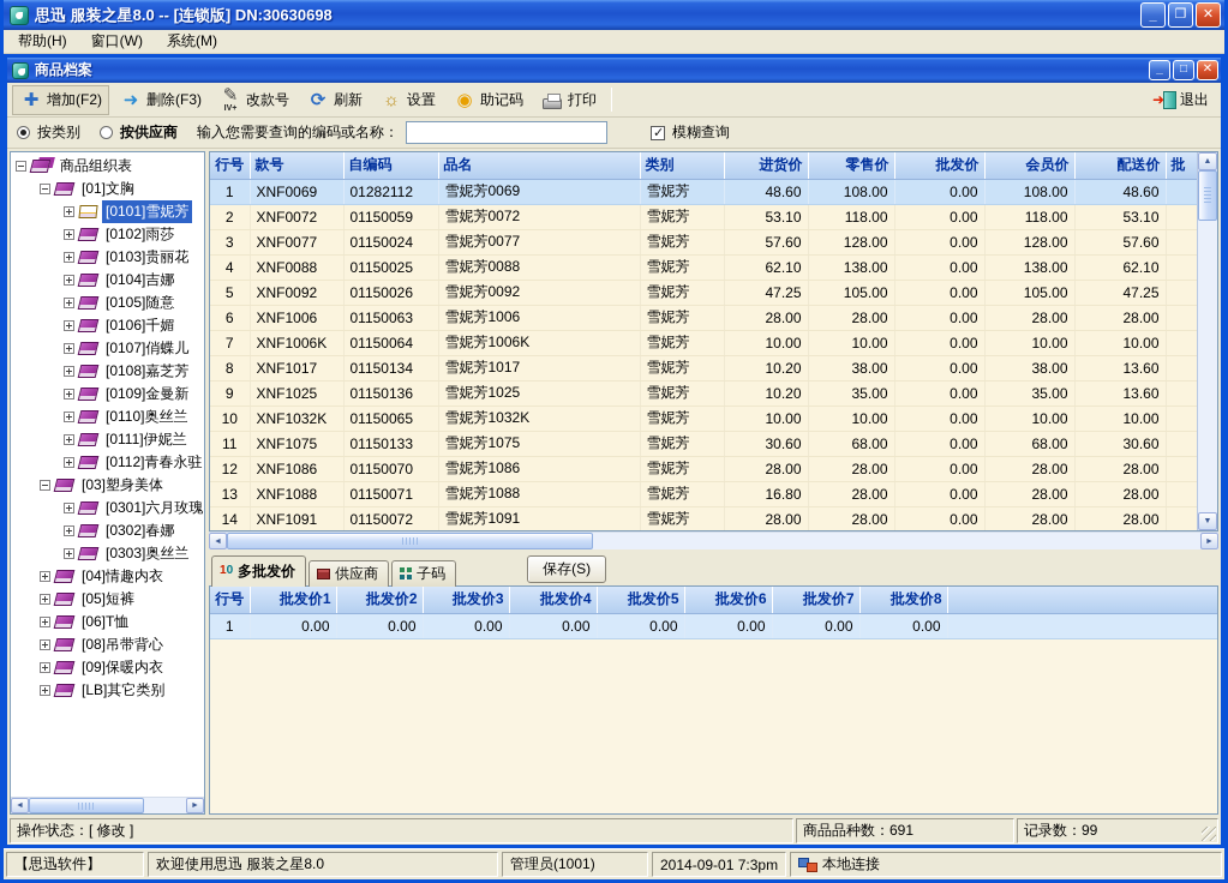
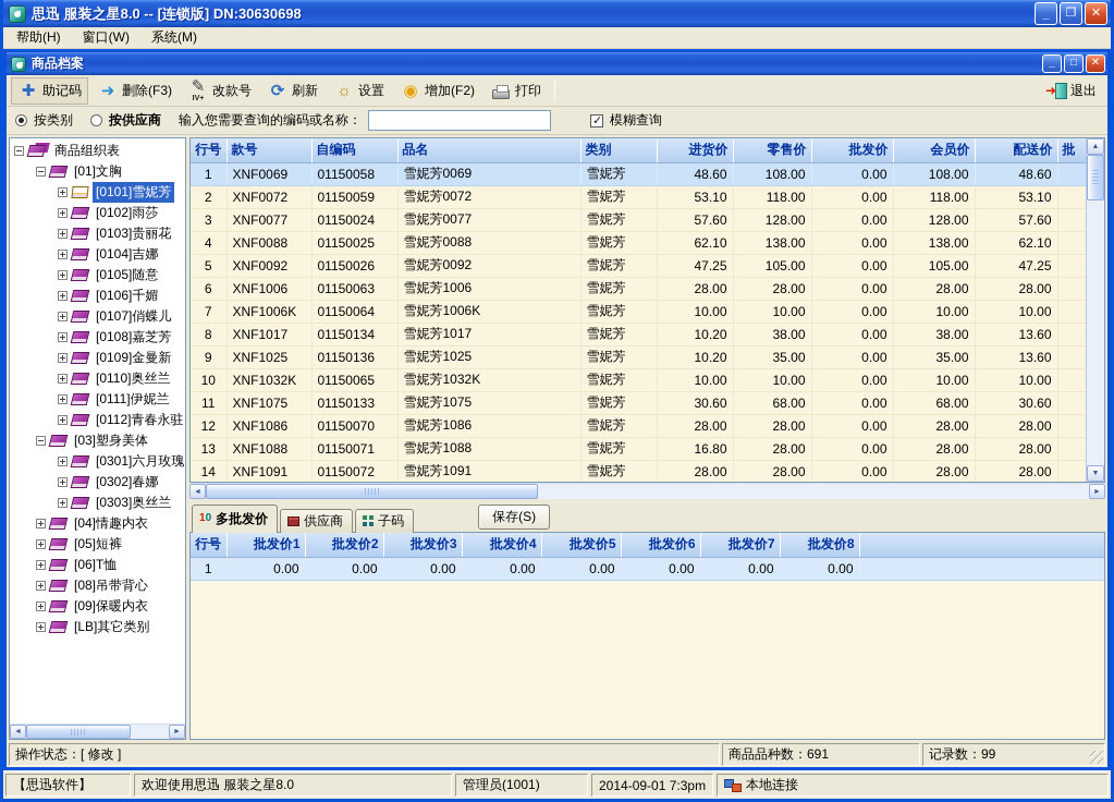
  思迅 服装之星8.0 -- [连锁版] DN:30630698
  _
  ❐
  ✕
  帮助(H)
  窗口(W)
  系统(M)
  商品档案
  _
  □
  ✕
  ✚
- 增加(F2)
+ 助记码
  ➜
  删除(F3)
  ✎
  改款号
  ⟳
  刷新
  ☼
  设置
  ◉
- 助记码
+ 增加(F2)
  打印
  ➜
  退出
  按类别
  按供应商
  输入您需要查询的编码或名称：
  模糊查询
  商品组织表
  [01]文胸
  [0101]雪妮芳
  [0102]雨莎
  [0103]贵丽花
  [0104]吉娜
  [0105]随意
  [0106]千媚
  [0107]俏蝶儿
  [0108]嘉芝芳
  [0109]金曼新
  [0110]奥丝兰
  [0111]伊妮兰
  [0112]青春永驻
  [03]塑身美体
  [0301]六月玫瑰
  [0302]春娜
  [0303]奥丝兰
  [04]情趣内衣
  [05]短裤
  [06]T恤
  [08]吊带背心
  [09]保暖内衣
  [LB]其它类别
  行号	款号	自编码	品名	类别	进货价	零售价	批发价	会员价	配送价	批
- 1	XNF0069	01282112	雪妮芳0069	雪妮芳	48.60	108.00	0.00	108.00	48.60
+ 1	XNF0069	01150058	雪妮芳0069	雪妮芳	48.60	108.00	0.00	108.00	48.60
  2	XNF0072	01150059	雪妮芳0072	雪妮芳	53.10	118.00	0.00	118.00	53.10
  3	XNF0077	01150024	雪妮芳0077	雪妮芳	57.60	128.00	0.00	128.00	57.60
  4	XNF0088	01150025	雪妮芳0088	雪妮芳	62.10	138.00	0.00	138.00	62.10
  5	XNF0092	01150026	雪妮芳0092	雪妮芳	47.25	105.00	0.00	105.00	47.25
  6	XNF1006	01150063	雪妮芳1006	雪妮芳	28.00	28.00	0.00	28.00	28.00
  7	XNF1006K	01150064	雪妮芳1006K	雪妮芳	10.00	10.00	0.00	10.00	10.00
  8	XNF1017	01150134	雪妮芳1017	雪妮芳	10.20	38.00	0.00	38.00	13.60
  9	XNF1025	01150136	雪妮芳1025	雪妮芳	10.20	35.00	0.00	35.00	13.60
  10	XNF1032K	01150065	雪妮芳1032K	雪妮芳	10.00	10.00	0.00	10.00	10.00
  11	XNF1075	01150133	雪妮芳1075	雪妮芳	30.60	68.00	0.00	68.00	30.60
  12	XNF1086	01150070	雪妮芳1086	雪妮芳	28.00	28.00	0.00	28.00	28.00
  13	XNF1088	01150071	雪妮芳1088	雪妮芳	16.80	28.00	0.00	28.00	28.00
  14	XNF1091	01150072	雪妮芳1091	雪妮芳	28.00	28.00	0.00	28.00	28.00
  10
  多批发价
  供应商
  子码
  保存(S)
  行号	批发价1	批发价2	批发价3	批发价4	批发价5	批发价6	批发价7	批发价8
  1	0.00	0.00	0.00	0.00	0.00	0.00	0.00	0.00
  操作状态：[ 修改 ]
  商品品种数：691
  记录数：99
  【思迅软件】
  欢迎使用思迅 服装之星8.0
  管理员(1001)
  2014-09-01 7:3pm
  本地连接
